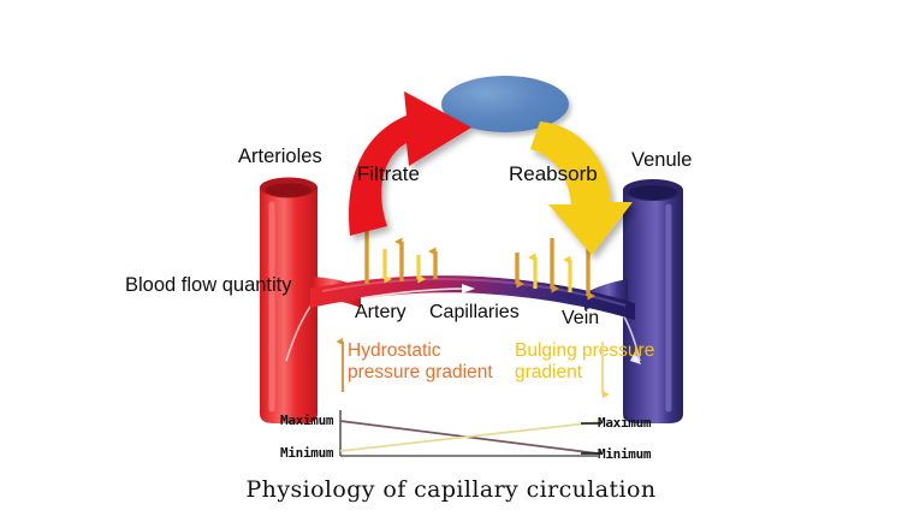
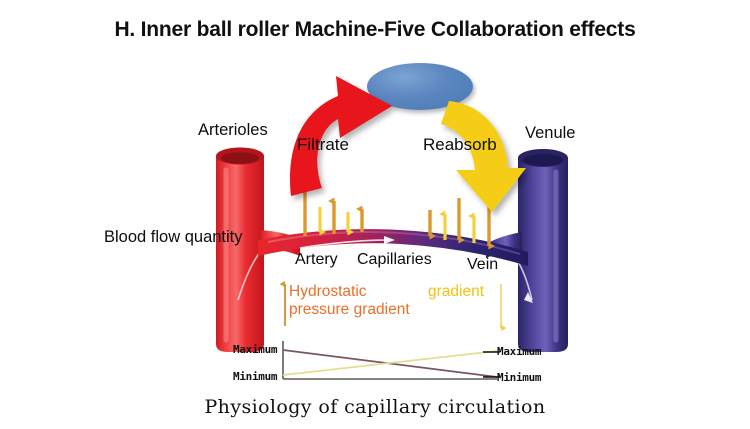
+ H. Inner ball roller Machine-Five Collaboration effects
  Filtrate
  Reabsorb
  Arterioles
  Venule
  Blood flow quantity
  Artery
  Capillaries
  Vein
  Hydrostatic
  pressure gradient
- Bulging pressure
  gradient
  Maximum
  Minimum
  Maximum
  Minimum
  Physiology of capillary circulation
